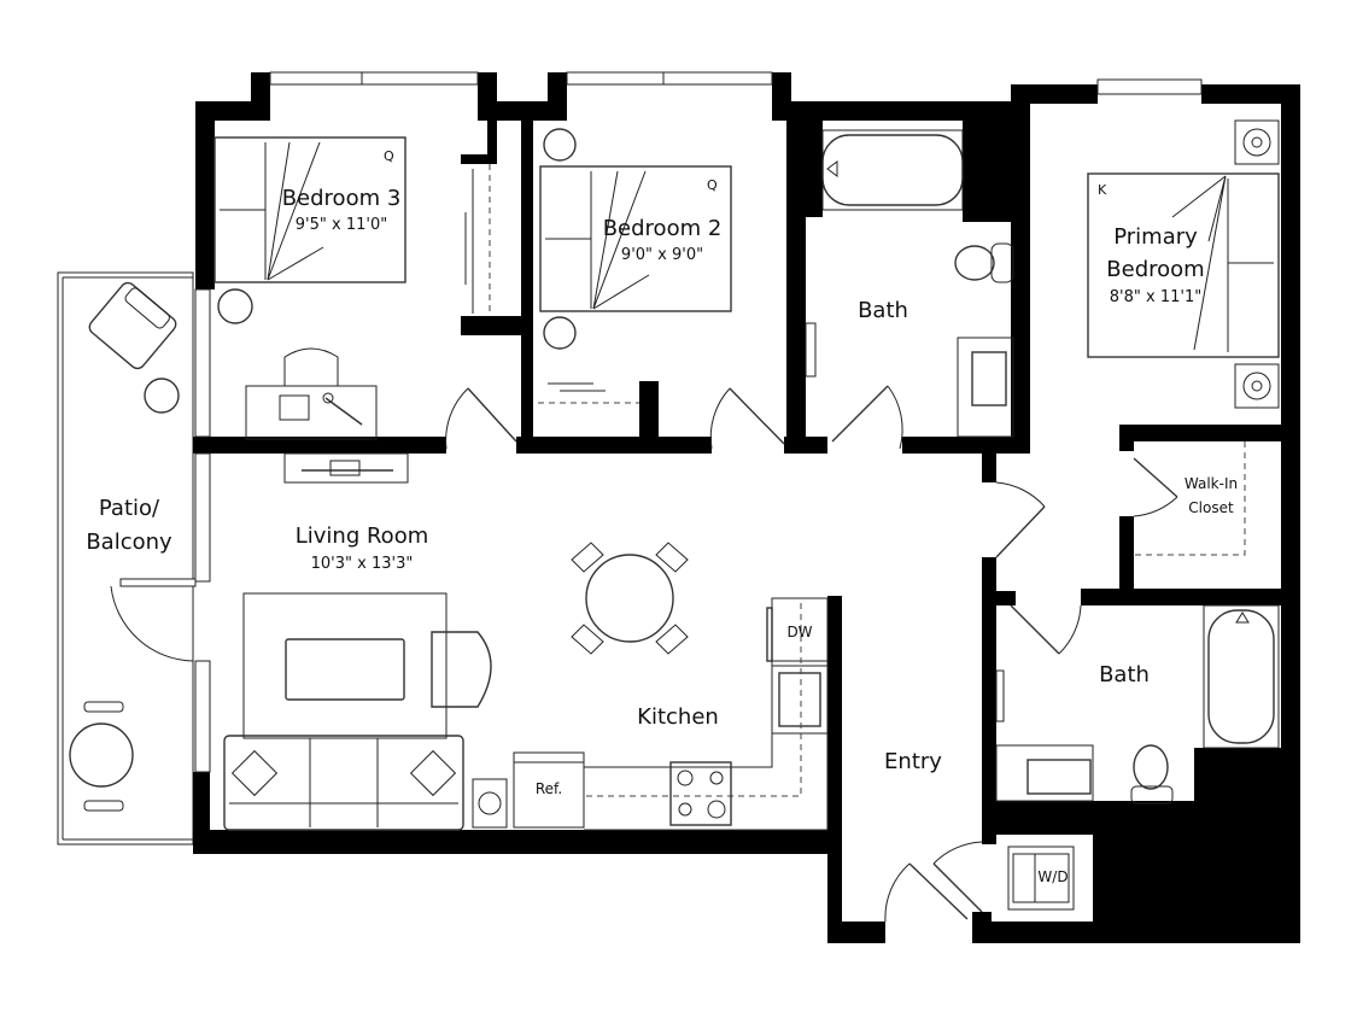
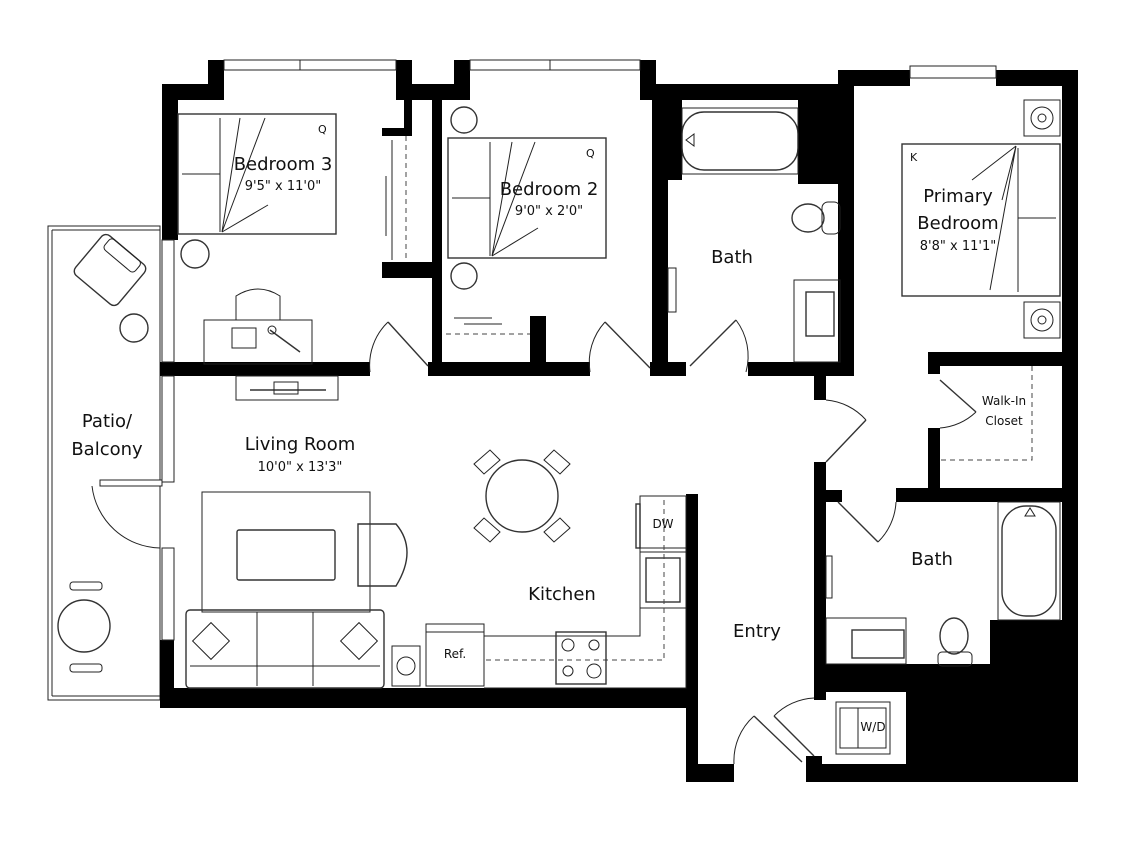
  Q
  Bedroom 3
  9'5" x 11'0"
  Q
  Bedroom 2
- 9'0" x 9'0"
+ 9'0" x 2'0"
  Bath
  K
  Primary
  Bedroom
  8'8" x 11'1"
  Walk-In
  Closet
  Patio/
  Balcony
  Living Room
- 10'3" x 13'3"
+ 10'0" x 13'3"
  DW
  Kitchen
  Ref.
  Bath
  Entry
  W/D
